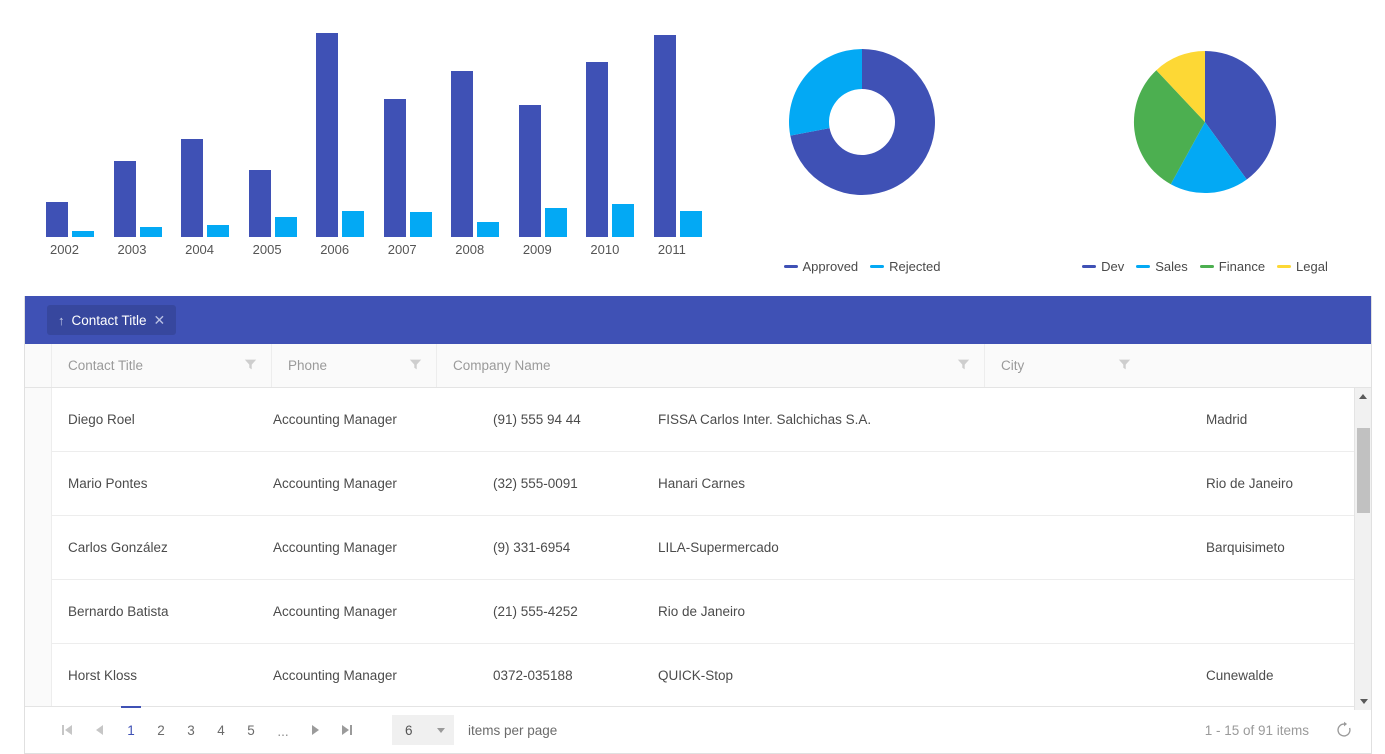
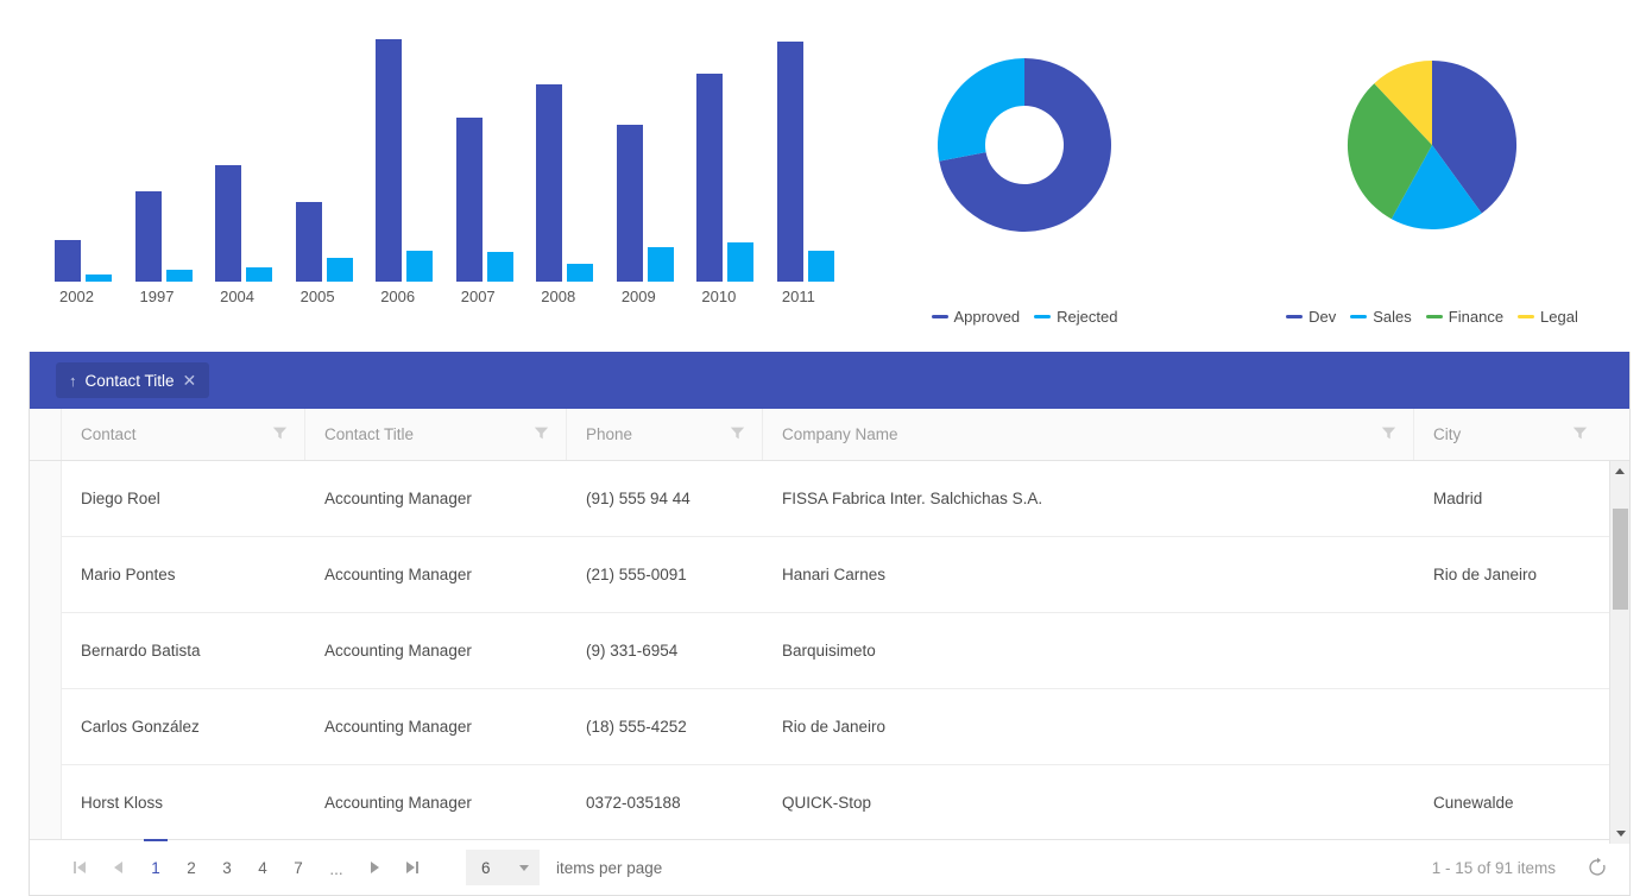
  2002
- 2003
+ 1997
  2004
  2005
  2006
  2007
  2008
  2009
  2010
  2011
  Approved
  Rejected
  Dev
  Sales
  Finance
  Legal
  ↑
  Contact Title
  ✕
+ Contact
  Contact Title
  Phone
  Company Name
  City
  Diego Roel
  Accounting Manager
  (91) 555 94 44
- FISSA Carlos Inter. Salchichas S.A.
+ FISSA Fabrica Inter. Salchichas S.A.
  Madrid
  Mario Pontes
  Accounting Manager
- (32) 555-0091
+ (21) 555-0091
  Hanari Carnes
  Rio de Janeiro
- Carlos González
+ Bernardo Batista
  Accounting Manager
  (9) 331-6954
- LILA-Supermercado
  Barquisimeto
- Bernardo Batista
+ Carlos González
  Accounting Manager
- (21) 555-4252
+ (18) 555-4252
  Rio de Janeiro
  Horst Kloss
  Accounting Manager
  0372-035188
  QUICK-Stop
  Cunewalde
  1
  2
  3
  4
- 5
+ 7
  ...
  6
  items per page
  1 - 15 of 91 items
